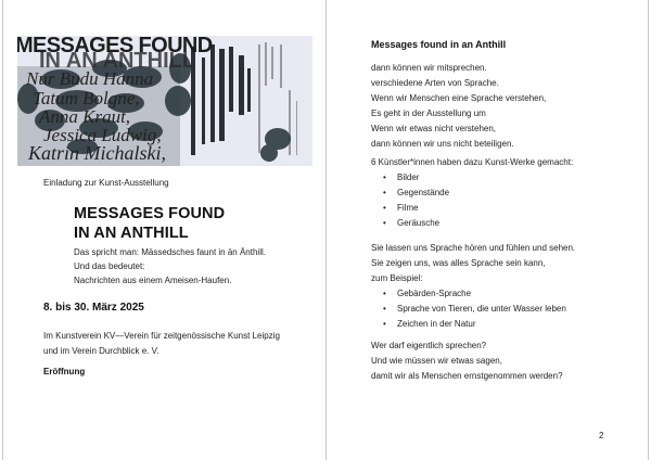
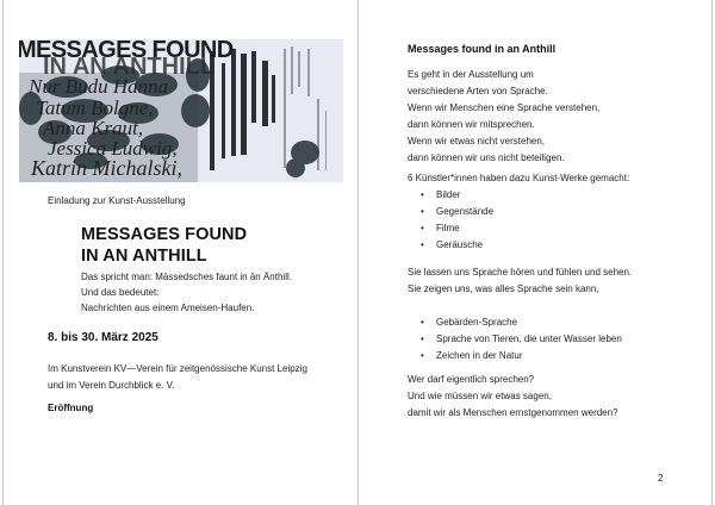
  MESSAGES FOUND
  IN AN ANTHILL
  Nur Budu Hanna
  Tatum Bolgne,
  Anna Kraut,
  Jessica Ludwig,
  Katrin Michalski,
  Einladung zur Kunst-Ausstellung
  MESSAGES FOUND
  IN AN ANTHILL
  Das spricht man: Mässedsches faunt in än Änthill.
  Und das bedeutet:
  Nachrichten aus einem Ameisen-Haufen.
  8. bis 30. März 2025
  Im Kunstverein KV—Verein für zeitgenössische Kunst Leipzig
  und im Verein Durchblick e. V.
  Eröffnung
  Messages found in an Anthill
- dann können wir mitsprechen.
+ Es geht in der Ausstellung um
  verschiedene Arten von Sprache.
  Wenn wir Menschen eine Sprache verstehen,
- Es geht in der Ausstellung um
+ dann können wir mitsprechen.
  Wenn wir etwas nicht verstehen,
  dann können wir uns nicht beteiligen.
  6 Künstler*innen haben dazu Kunst-Werke gemacht:
  Bilder
  Gegenstände
  Filme
  Geräusche
  Sie lassen uns Sprache hören und fühlen und sehen.
  Sie zeigen uns, was alles Sprache sein kann,
- zum Beispiel:
  Gebärden-Sprache
  Sprache von Tieren, die unter Wasser leben
  Zeichen in der Natur
  Wer darf eigentlich sprechen?
  Und wie müssen wir etwas sagen,
  damit wir als Menschen ernstgenommen werden?
  2
